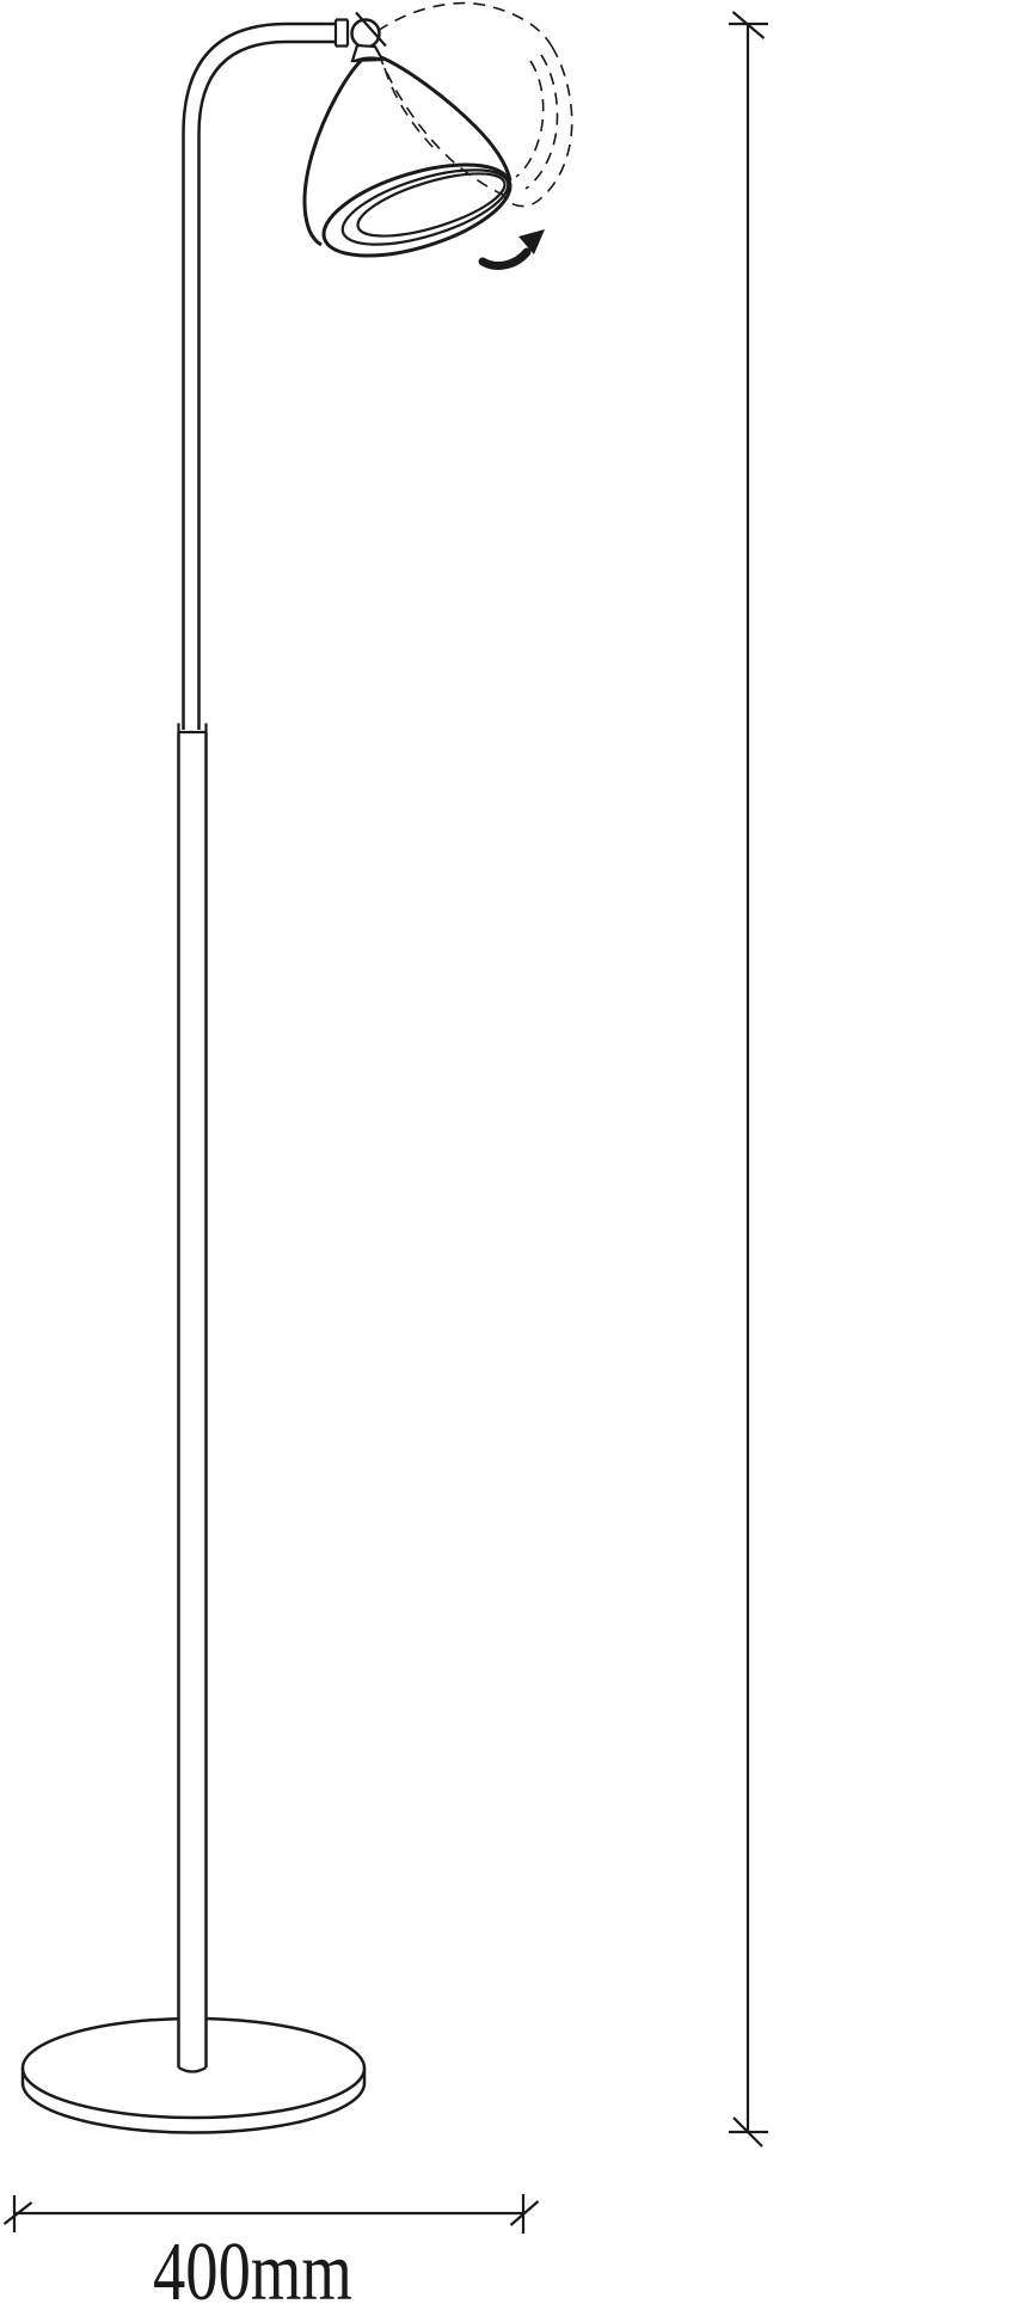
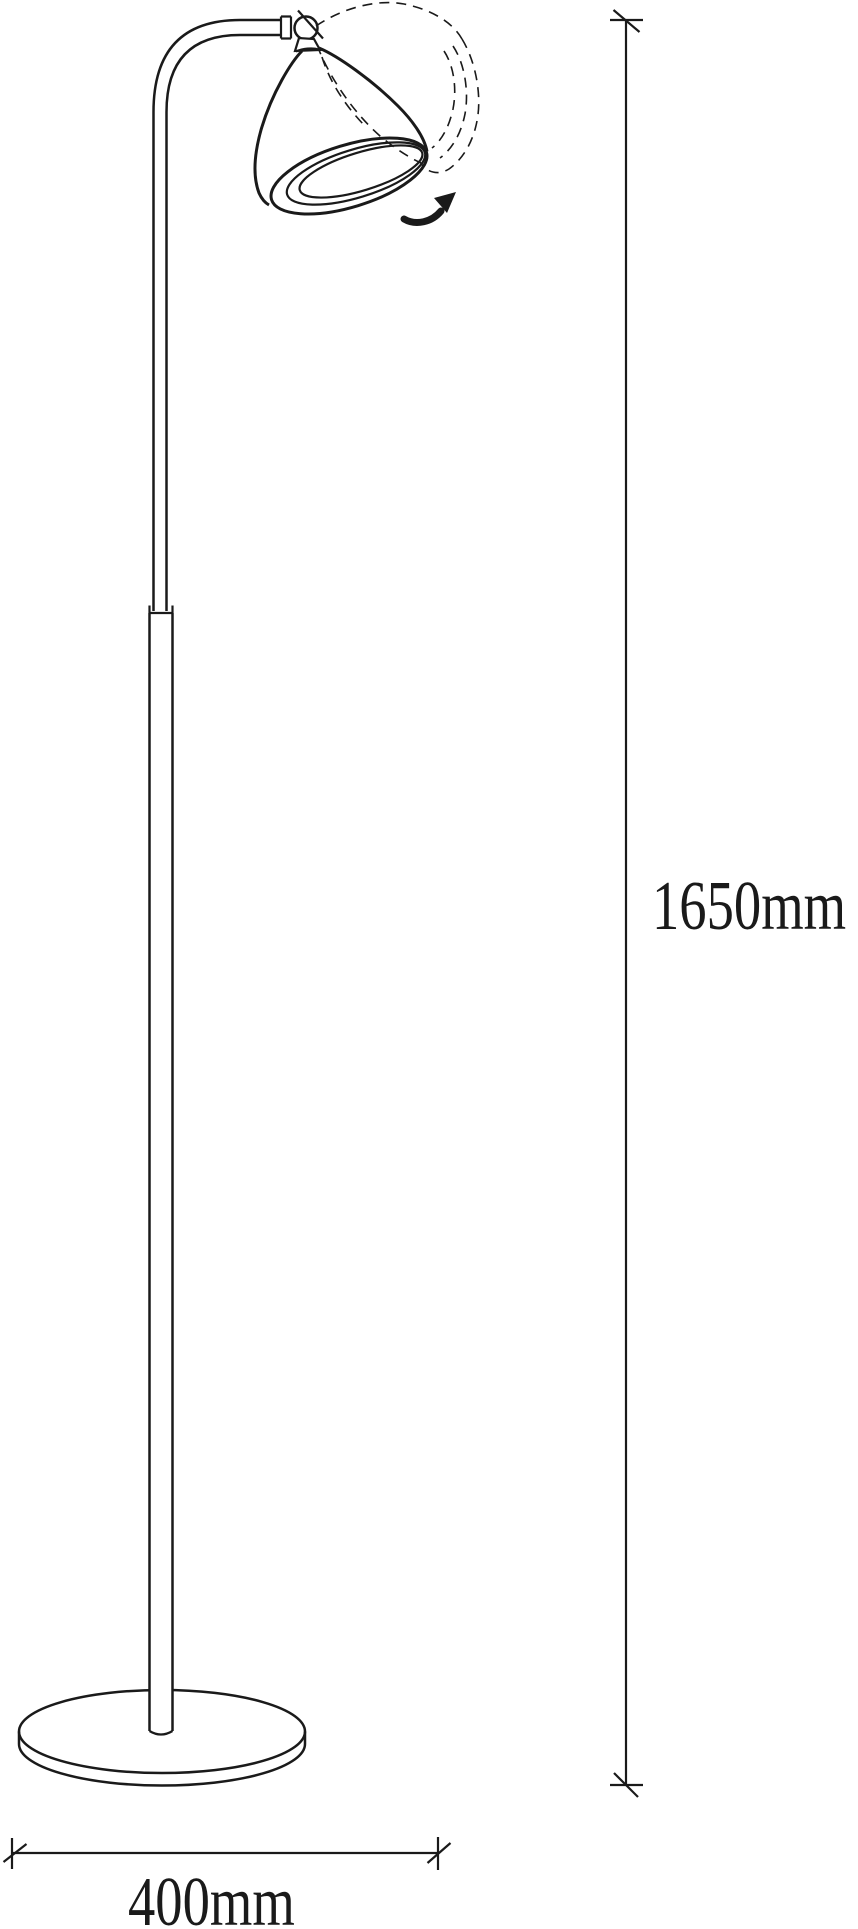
+ 1650mm
  400mm
